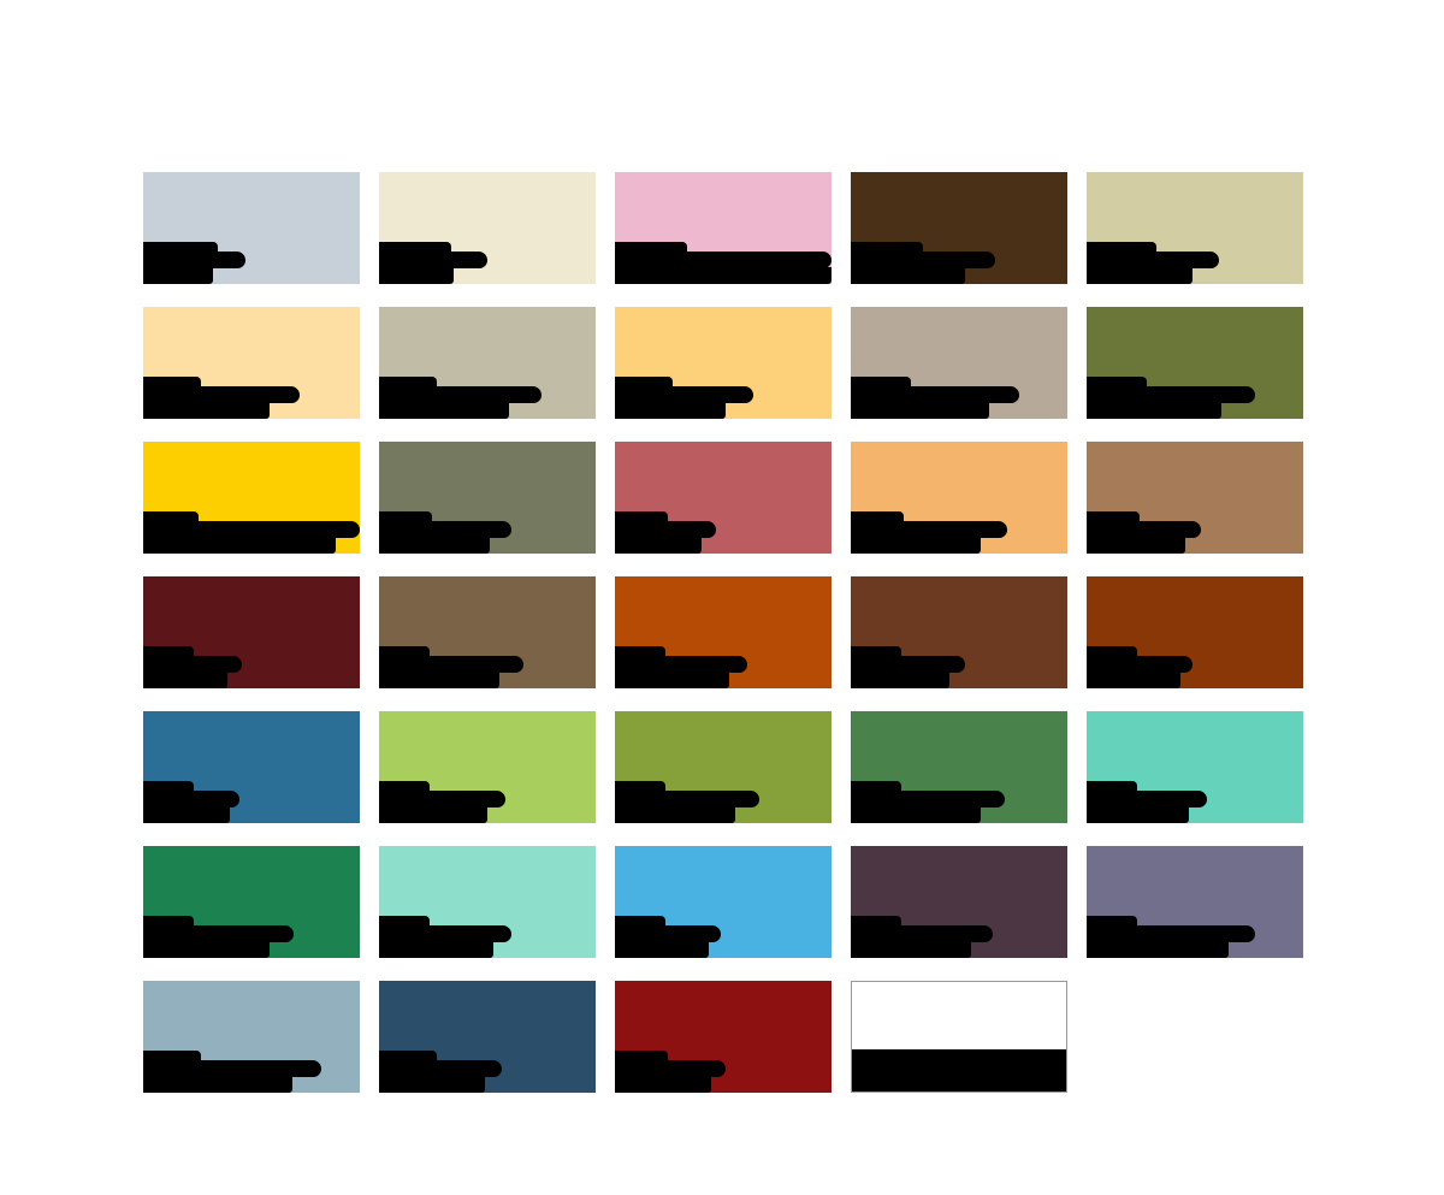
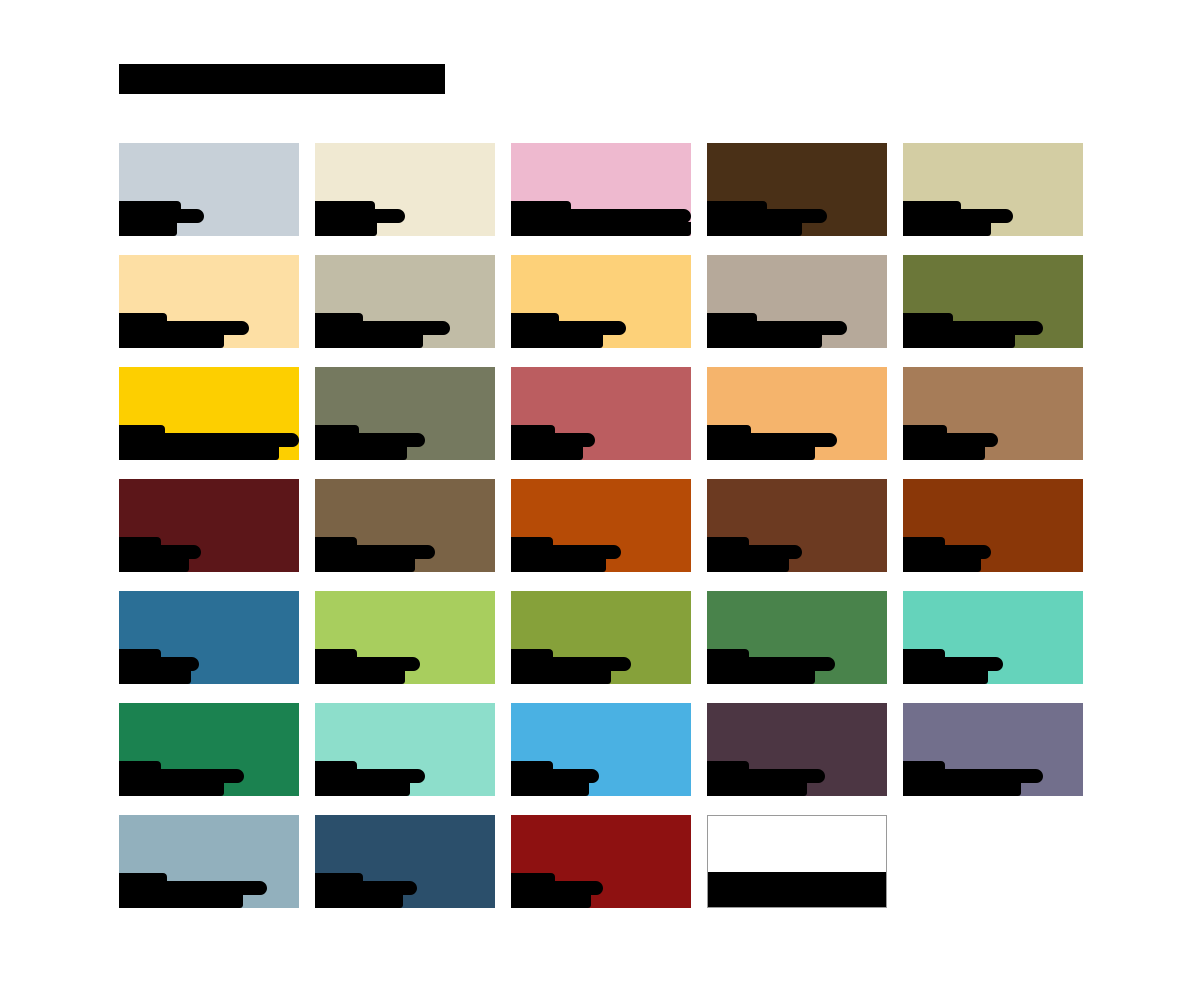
+ All matplotlib colormaps:
